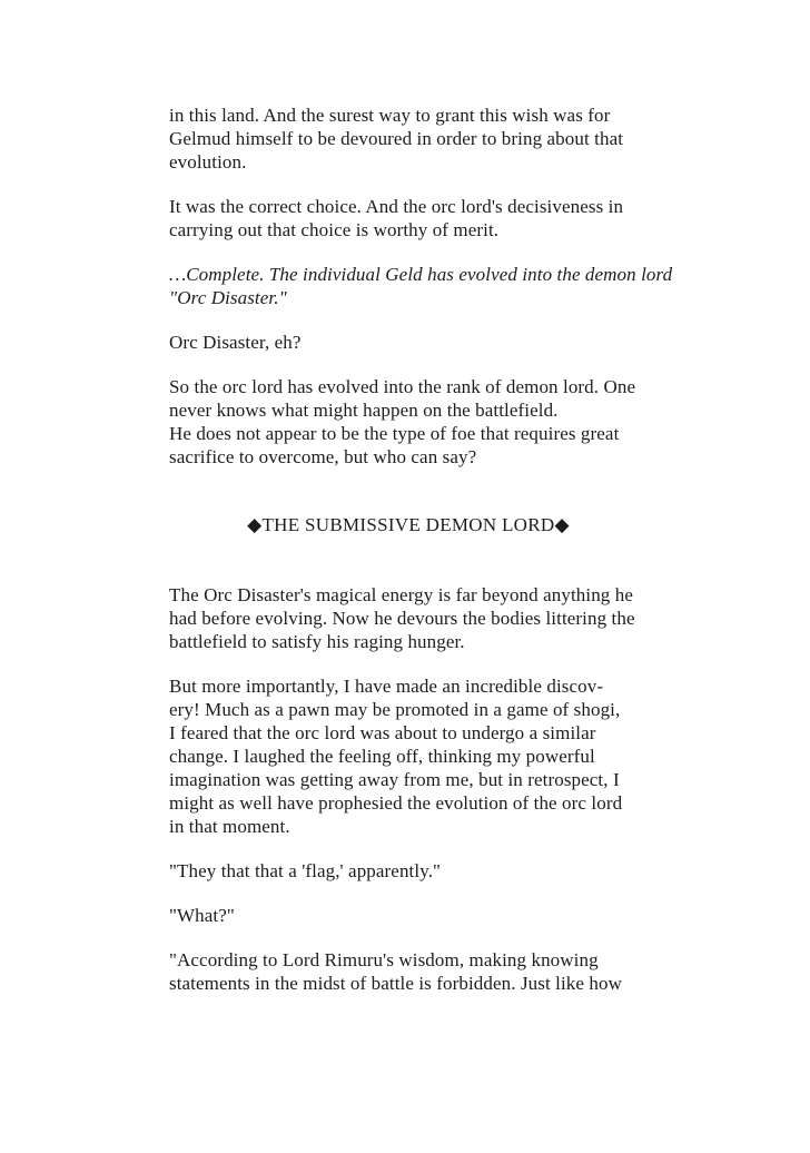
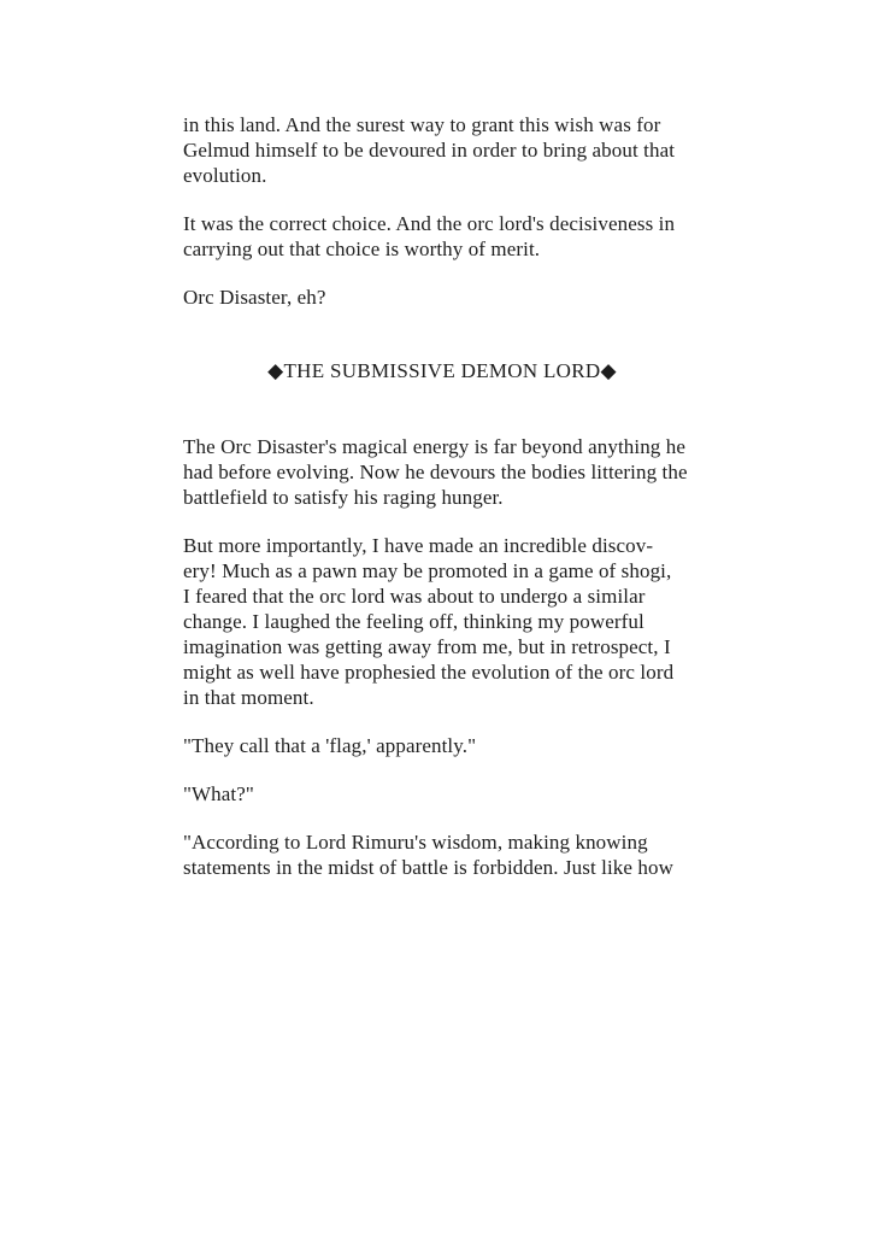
  in this land. And the surest way to grant this wish was for
  Gelmud himself to be devoured in order to bring about that
  evolution.
  It was the correct choice. And the orc lord's decisiveness in
  carrying out that choice is worthy of merit.
- …Complete. The individual Geld has evolved into the demon lord
- "Orc Disaster."
  Orc Disaster, eh?
- So the orc lord has evolved into the rank of demon lord. One
- never knows what might happen on the battlefield.
- He does not appear to be the type of foe that requires great
- sacrifice to overcome, but who can say?
  ◆THE SUBMISSIVE DEMON LORD◆
  The Orc Disaster's magical energy is far beyond anything he
  had before evolving. Now he devours the bodies littering the
  battlefield to satisfy his raging hunger.
  But more importantly, I have made an incredible discov-
  ery! Much as a pawn may be promoted in a game of shogi,
  I feared that the orc lord was about to undergo a similar
  change. I laughed the feeling off, thinking my powerful
  imagination was getting away from me, but in retrospect, I
  might as well have prophesied the evolution of the orc lord
  in that moment.
- "They that that a 'flag,' apparently."
+ "They call that a 'flag,' apparently."
  "What?"
  "According to Lord Rimuru's wisdom, making knowing
  statements in the midst of battle is forbidden. Just like how
